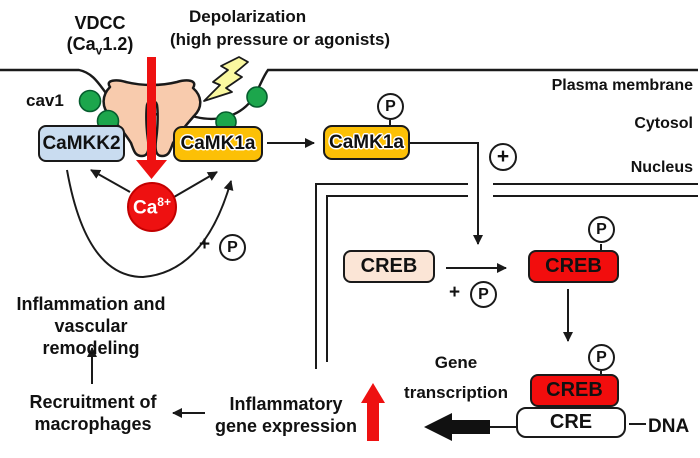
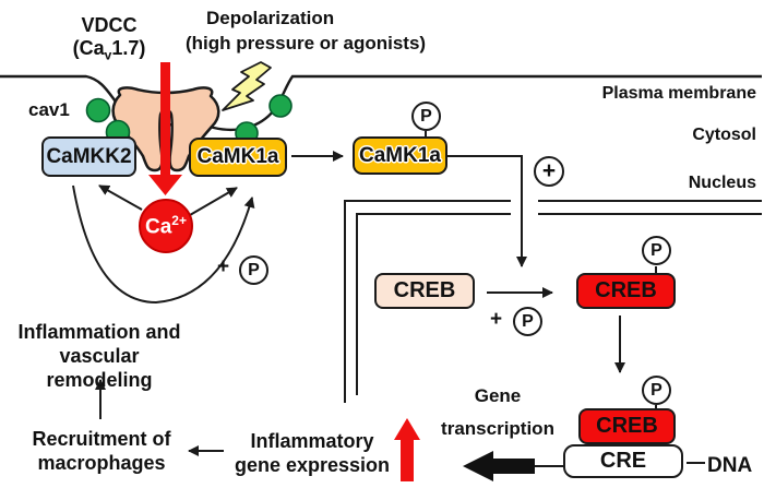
  VDCC
- (Cav1.2)
+ (Cav1.7)
  Depolarization
  (high pressure or agonists)
  Plasma membrane
  Cytosol
  Nucleus
  cav1
  CaMKK2
  CaMK1a
  CaMK1a
- Ca8+
+ Ca2+
  CREB
  CREB
  CREB
  CRE
  DNA
  P
  P
  P
  P
  P
  +
  +
  +
  Gene
  transcription
  Inflammatory
  gene expression
  Recruitment of
  macrophages
  Inflammation and
  vascular remodeling
